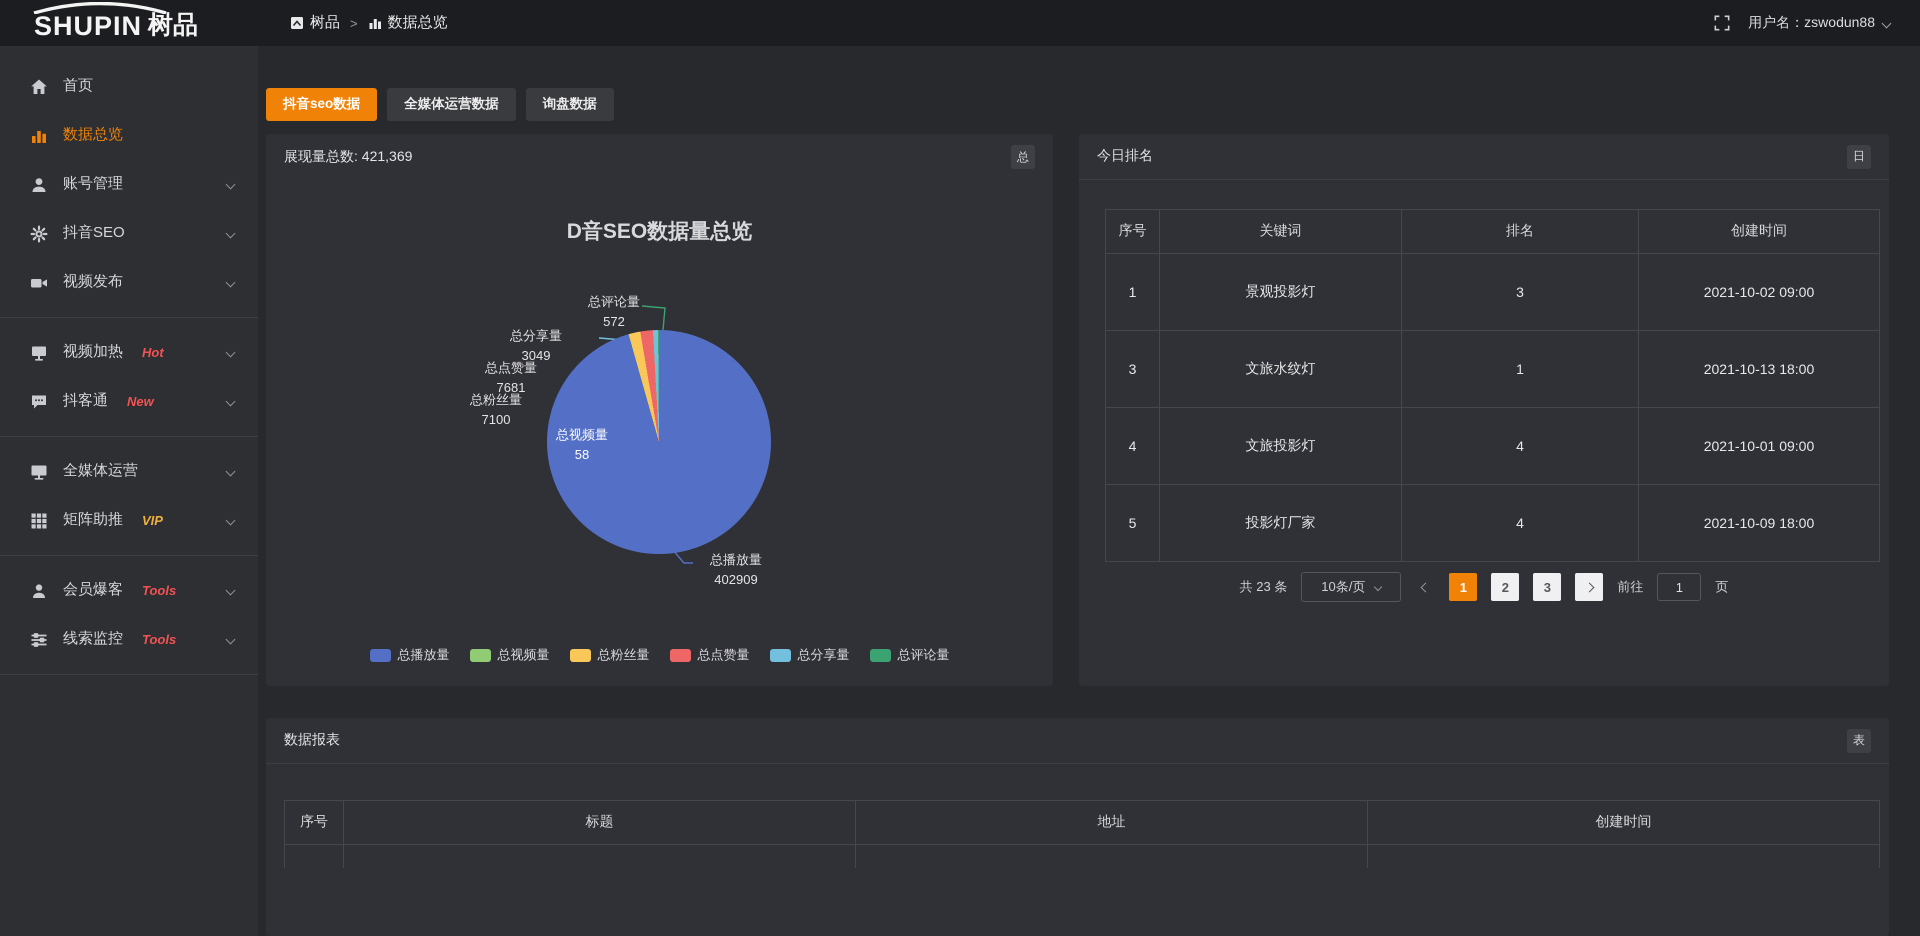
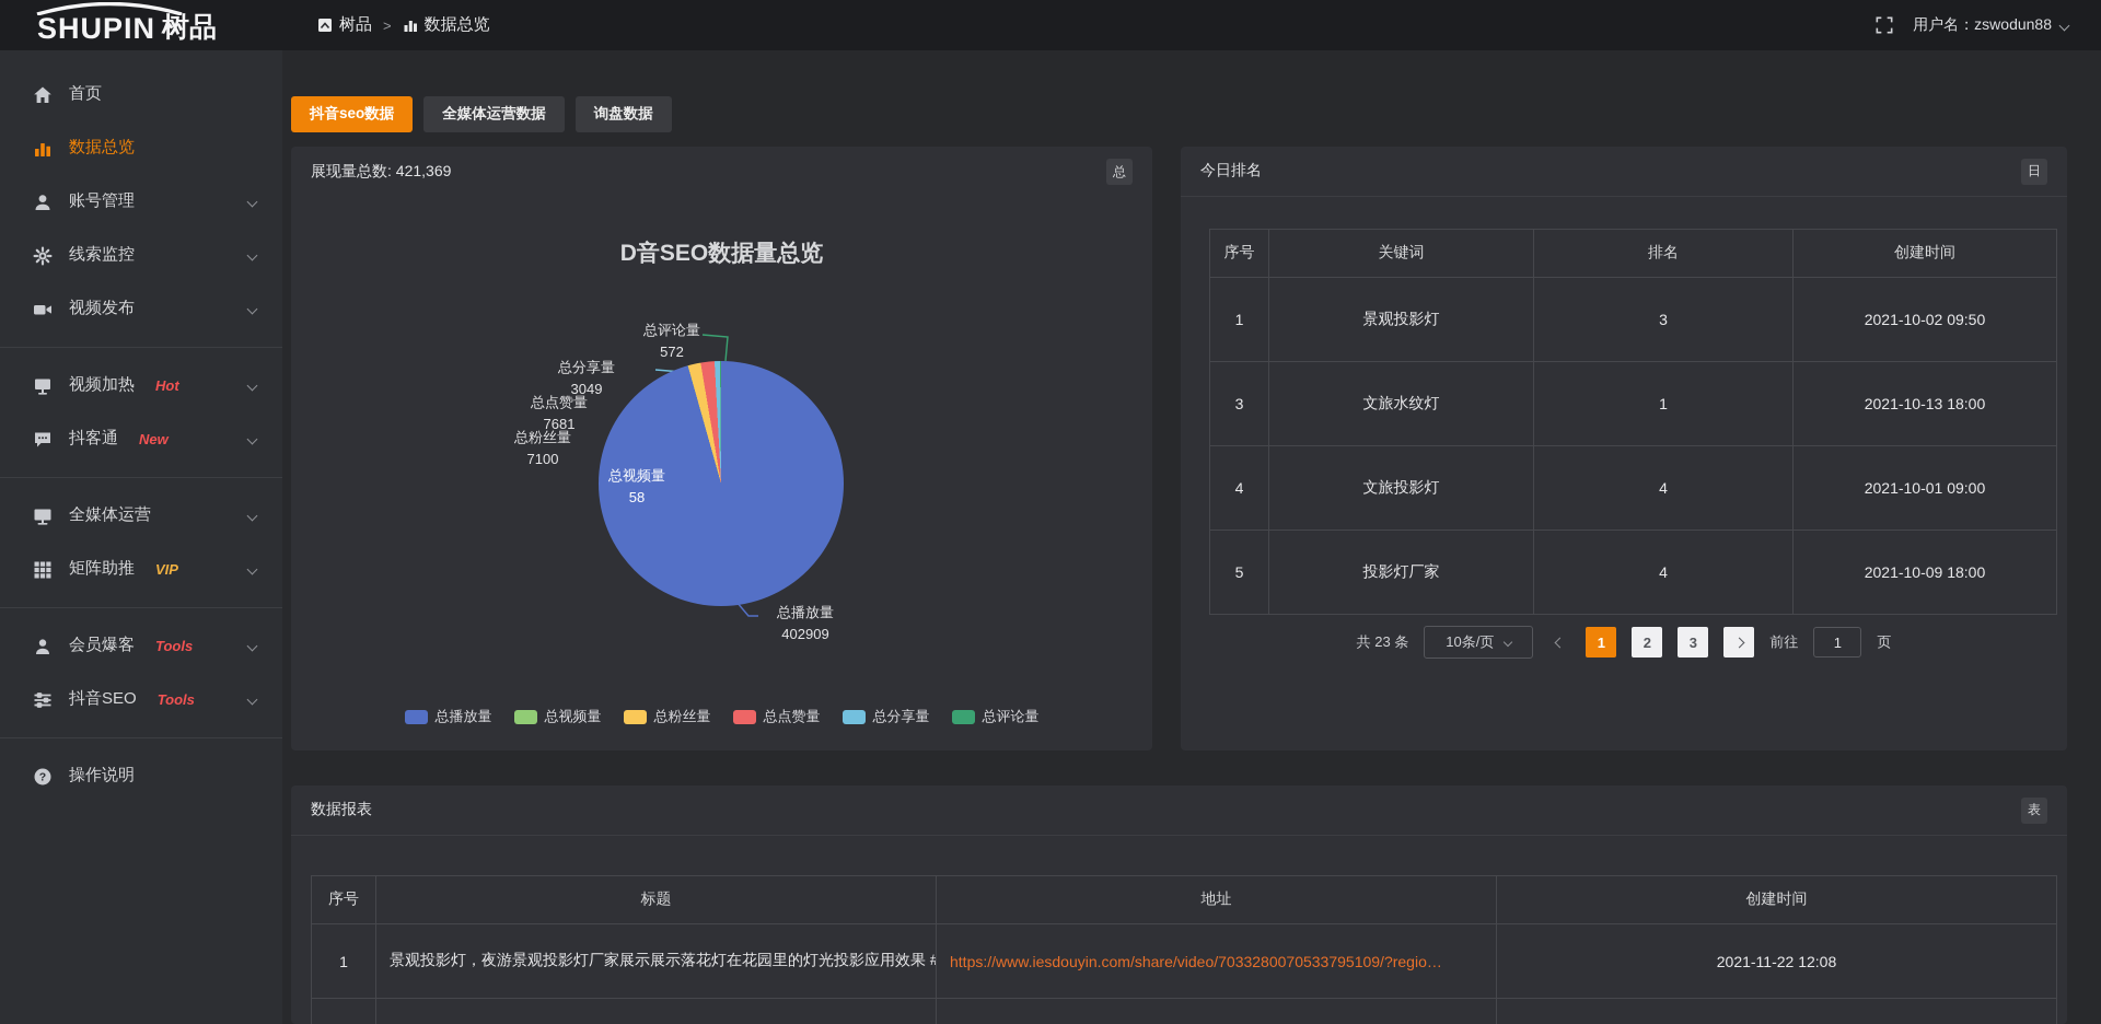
  SHUPIN
  树品
  树品
  >
  数据总览
  用户名：zswodun88
  首页
  数据总览
  账号管理
- 抖音SEO
+ 线索监控
  视频发布
  视频加热
  Hot
  抖客通
  New
  全媒体运营
  矩阵助推
  VIP
  会员爆客
  Tools
- 线索监控
+ 抖音SEO
  Tools
+ ?
+ 操作说明
  抖音seo数据
  全媒体运营数据
  询盘数据
  展现量总数: 421,369
  总
  D音SEO数据量总览
  总评论量
  572
  总分享量
  3049
  总点赞量
  7681
  总粉丝量
  7100
  总视频量
  58
  总播放量
  402909
  总播放量
  总视频量
  总粉丝量
  总点赞量
  总分享量
  总评论量
  今日排名
  日
  序号	关键词	排名	创建时间
- 1	景观投影灯	3	2021-10-02 09:00
+ 1	景观投影灯	3	2021-10-02 09:50
  3	文旅水纹灯	1	2021-10-13 18:00
  4	文旅投影灯	4	2021-10-01 09:00
  5	投影灯厂家	4	2021-10-09 18:00
  共 23 条
  10条/页
  1
  2
  3
  前往
  1
  页
  数据报表
  表
  序号	标题	地址	创建时间
+ 1	景观投影灯，夜游景观投影灯厂家展示展示落花灯在花园里的灯光投影应用效果 #	https://www.iesdouyin.com/share/video/7033280070533795109/?regio…	2021-11-22 12:08
